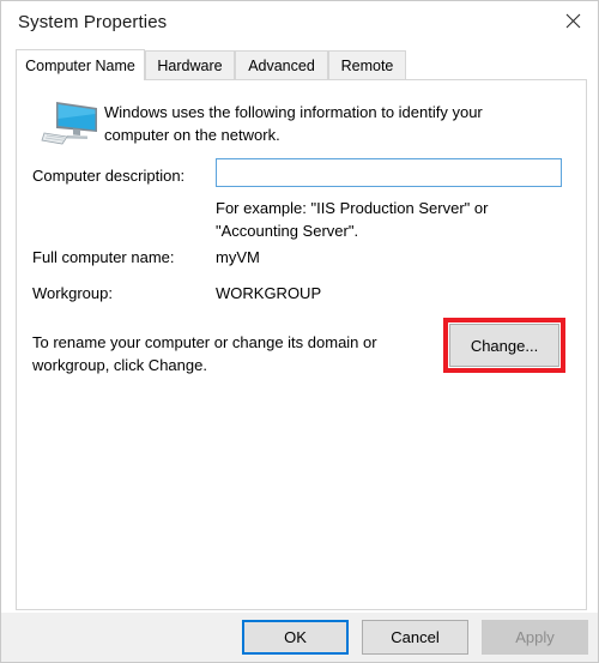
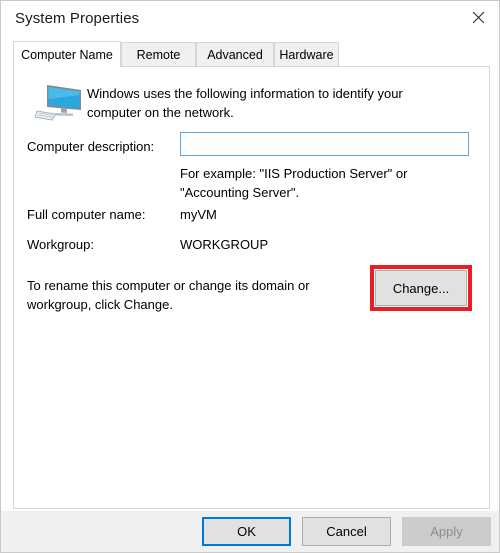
  System Properties
  Computer Name
- Hardware
+ Remote
  Advanced
- Remote
+ Hardware
  Windows uses the following information to identify your computer on the network.
  Computer description:
  For example: "IIS Production Server" or "Accounting Server".
  Full computer name:
  myVM
  Workgroup:
  WORKGROUP
- To rename your computer or change its domain or workgroup, click Change.
+ To rename this computer or change its domain or workgroup, click Change.
  Change...
  OK
  Cancel
  Apply
